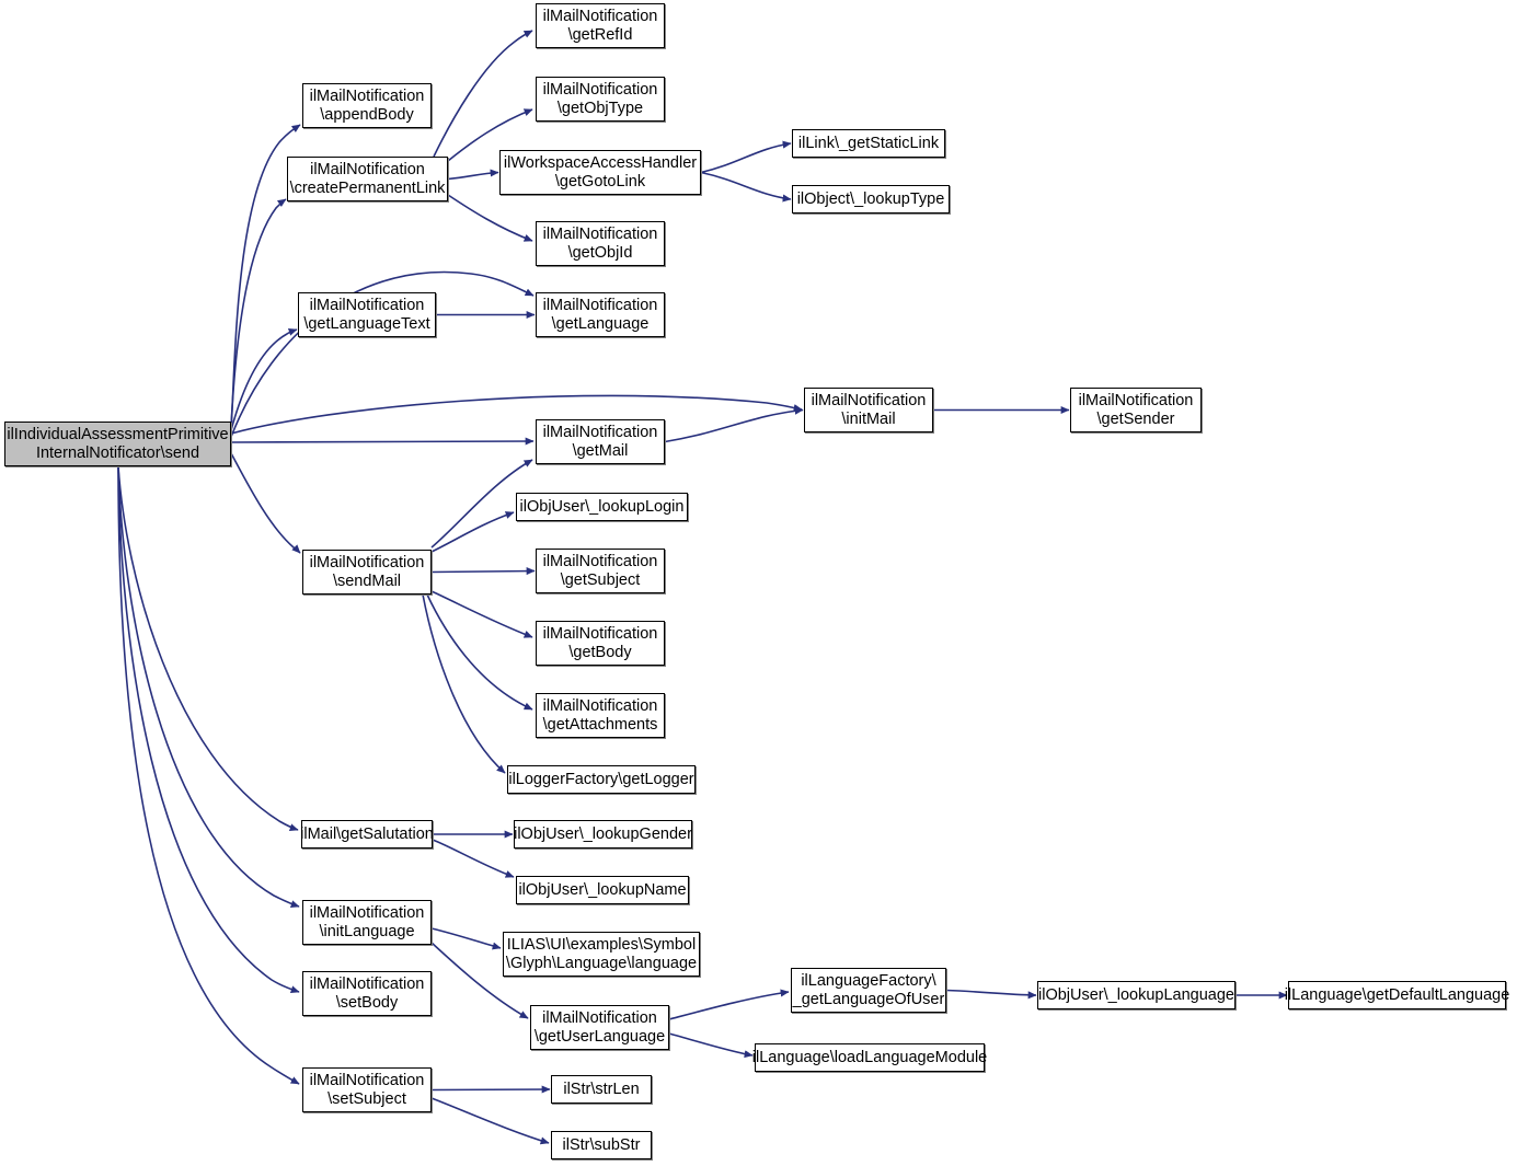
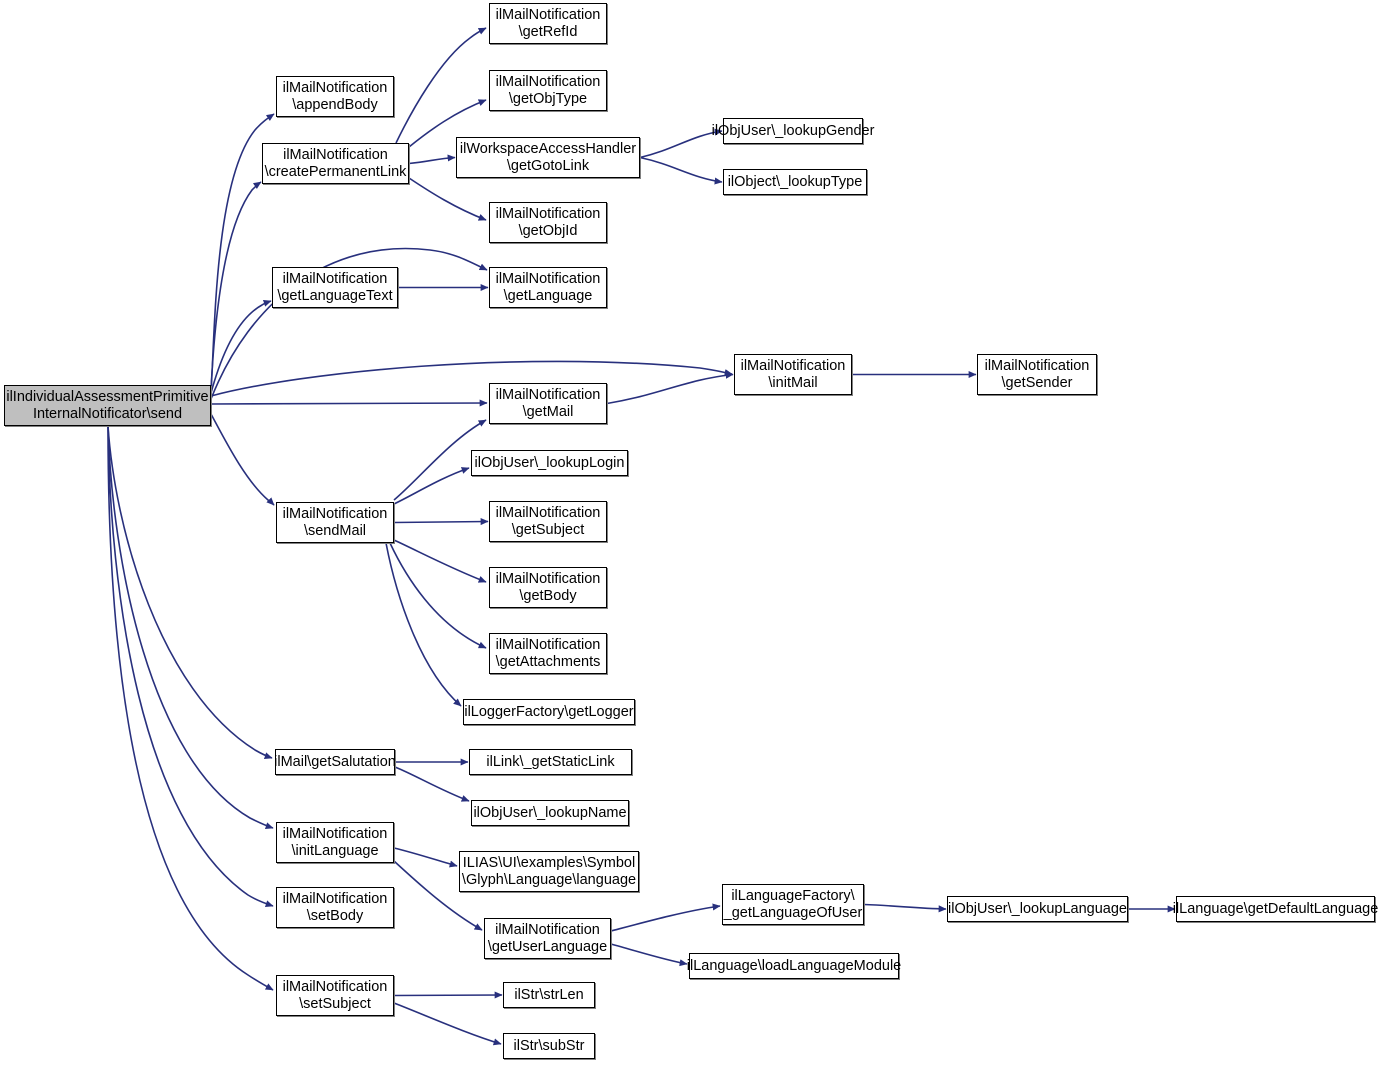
  ilIndividualAssessmentPrimitive
  InternalNotificator\send
  ilMailNotification
  \appendBody
  ilMailNotification
  \createPermanentLink
  ilMailNotification
  \getRefId
  ilMailNotification
  \getObjType
  ilWorkspaceAccessHandler
  \getGotoLink
  ilMailNotification
  \getObjId
- ilLink\_getStaticLink
+ ilObjUser\_lookupGender
  ilObject\_lookupType
  ilMailNotification
  \getLanguageText
  ilMailNotification
  \getLanguage
  ilMailNotification
  \initMail
  ilMailNotification
  \getSender
  ilMailNotification
  \getMail
  ilMailNotification
  \sendMail
  ilObjUser\_lookupLogin
  ilMailNotification
  \getSubject
  ilMailNotification
  \getBody
  ilMailNotification
  \getAttachments
  ilLoggerFactory\getLogger
  ilMail\getSalutation
- ilObjUser\_lookupGender
+ ilLink\_getStaticLink
  ilObjUser\_lookupName
  ilMailNotification
  \initLanguage
  ILIAS\UI\examples\Symbol
  \Glyph\Language\language
  ilMailNotification
  \setBody
  ilMailNotification
  \getUserLanguage
  ilLanguageFactory\
  _getLanguageOfUser
  ilLanguage\loadLanguageModule
  ilObjUser\_lookupLanguage
  ilLanguage\getDefaultLanguage
  ilMailNotification
  \setSubject
  ilStr\strLen
  ilStr\subStr
